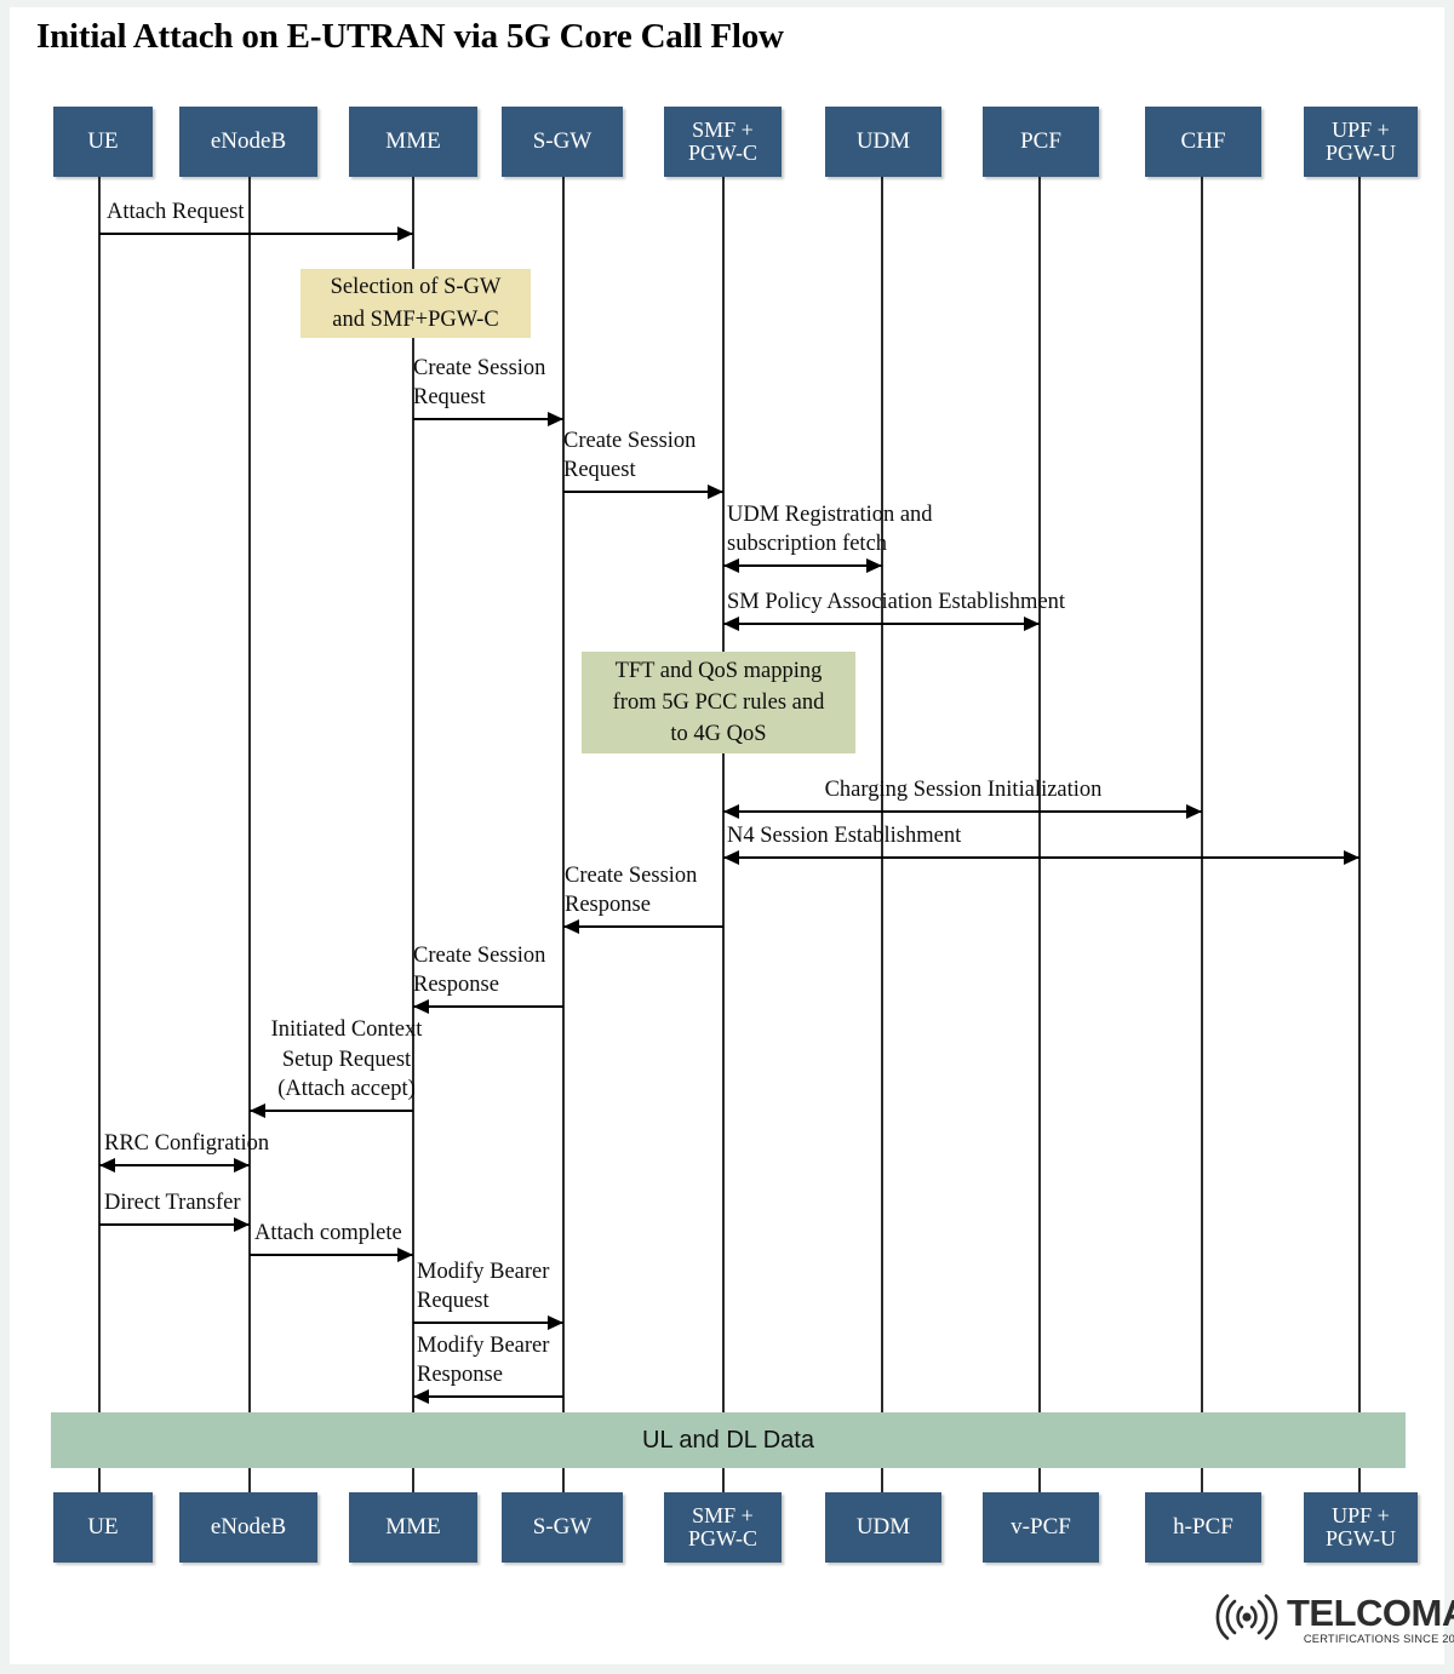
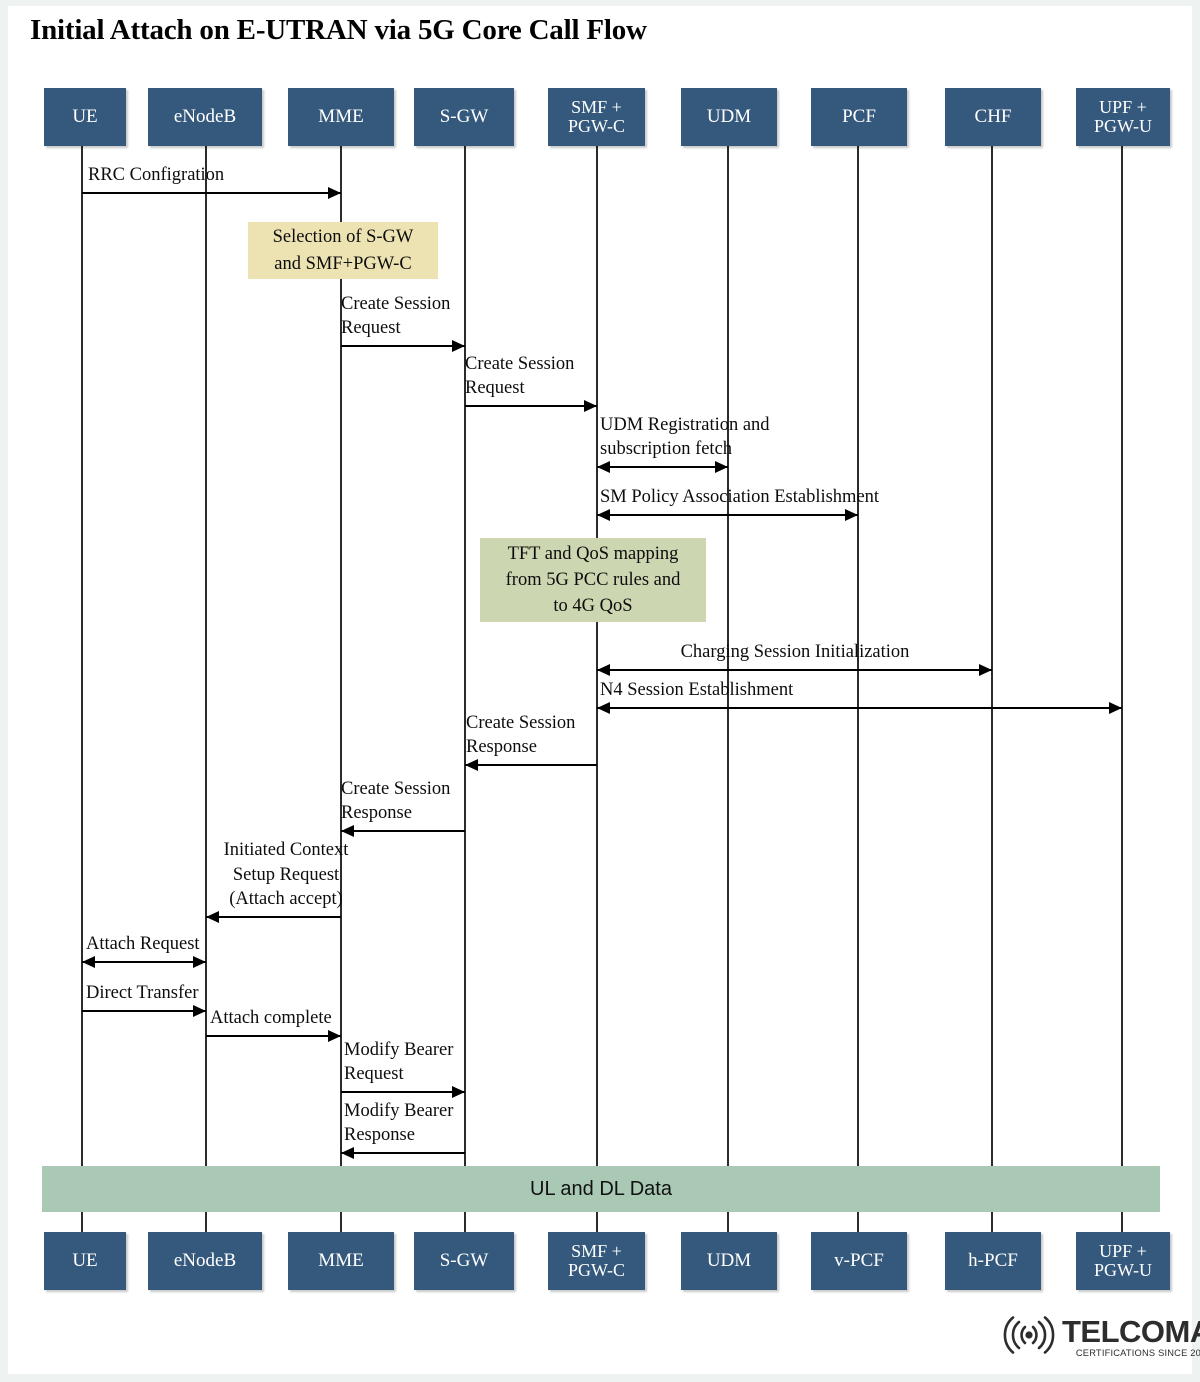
  Initial Attach on E-UTRAN via 5G Core Call Flow
  UE
  eNodeB
  MME
  S-GW
  SMF +
  PGW-C
  UDM
  PCF
  CHF
  UPF +
  PGW-U
  Selection of S-GW
  and SMF+PGW-C
  TFT and QoS mapping
  from 5G PCC rules and
  to 4G QoS
- Attach Request
+ RRC Configration
  Create Session
  Request
  Create Session
  Request
  UDM Registration and
  subscription fetch
  SM Policy Association Establishment
  Charging Session Initialization
  N4 Session Establishment
  Create Session
  Response
  Create Session
  Response
  Initiated Context
  Setup Request
  (Attach accept)
- RRC Configration
+ Attach Request
  Direct Transfer
  Attach complete
  Modify Bearer
  Request
  Modify Bearer
  Response
  UL and DL Data
  UE
  eNodeB
  MME
  S-GW
  SMF +
  PGW-C
  UDM
  v-PCF
  h-PCF
  UPF +
  PGW-U
  TELCOM
  CERTIFICATIONS SINCE 20
